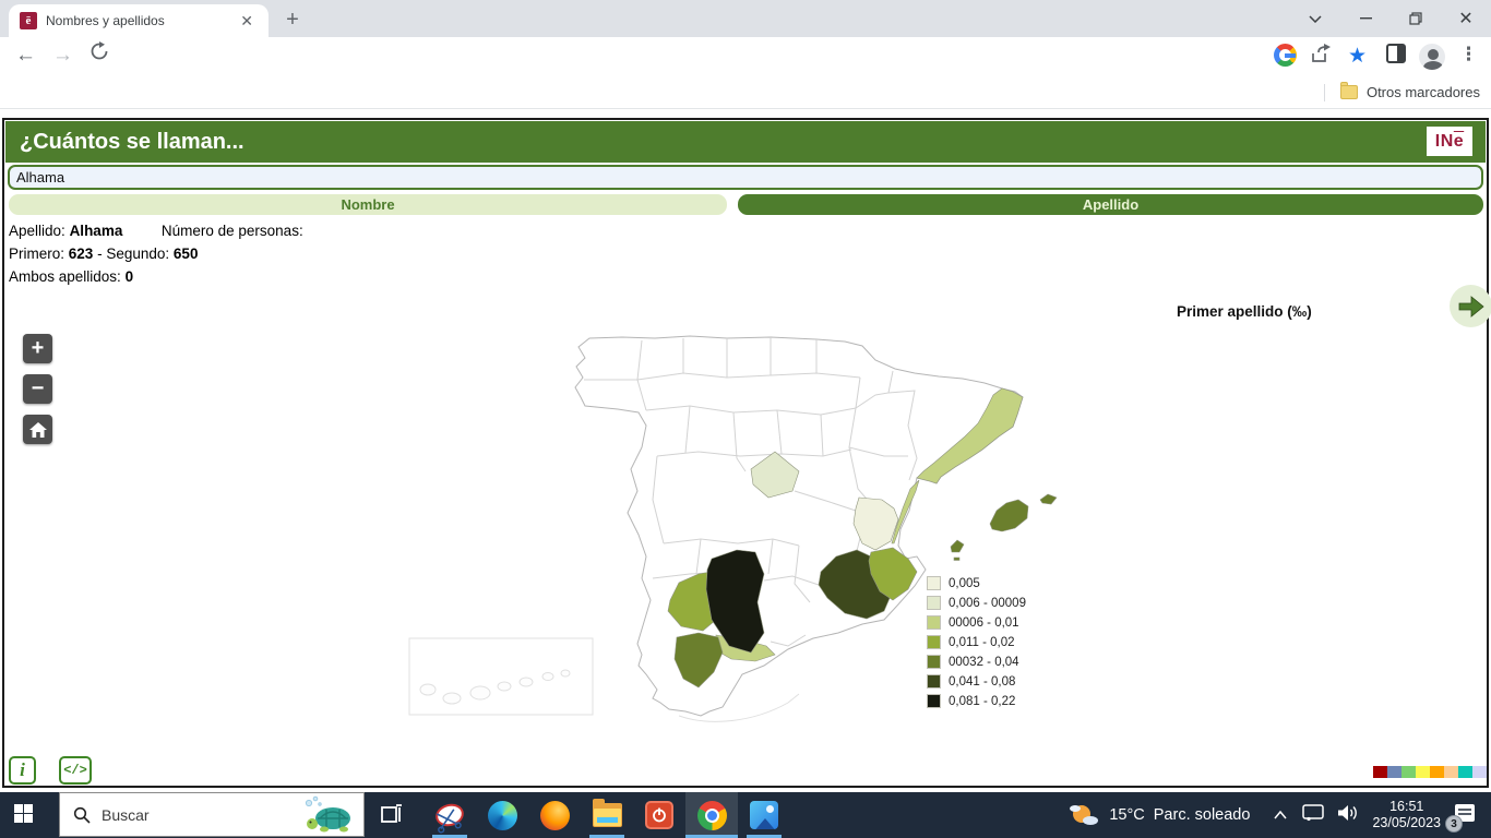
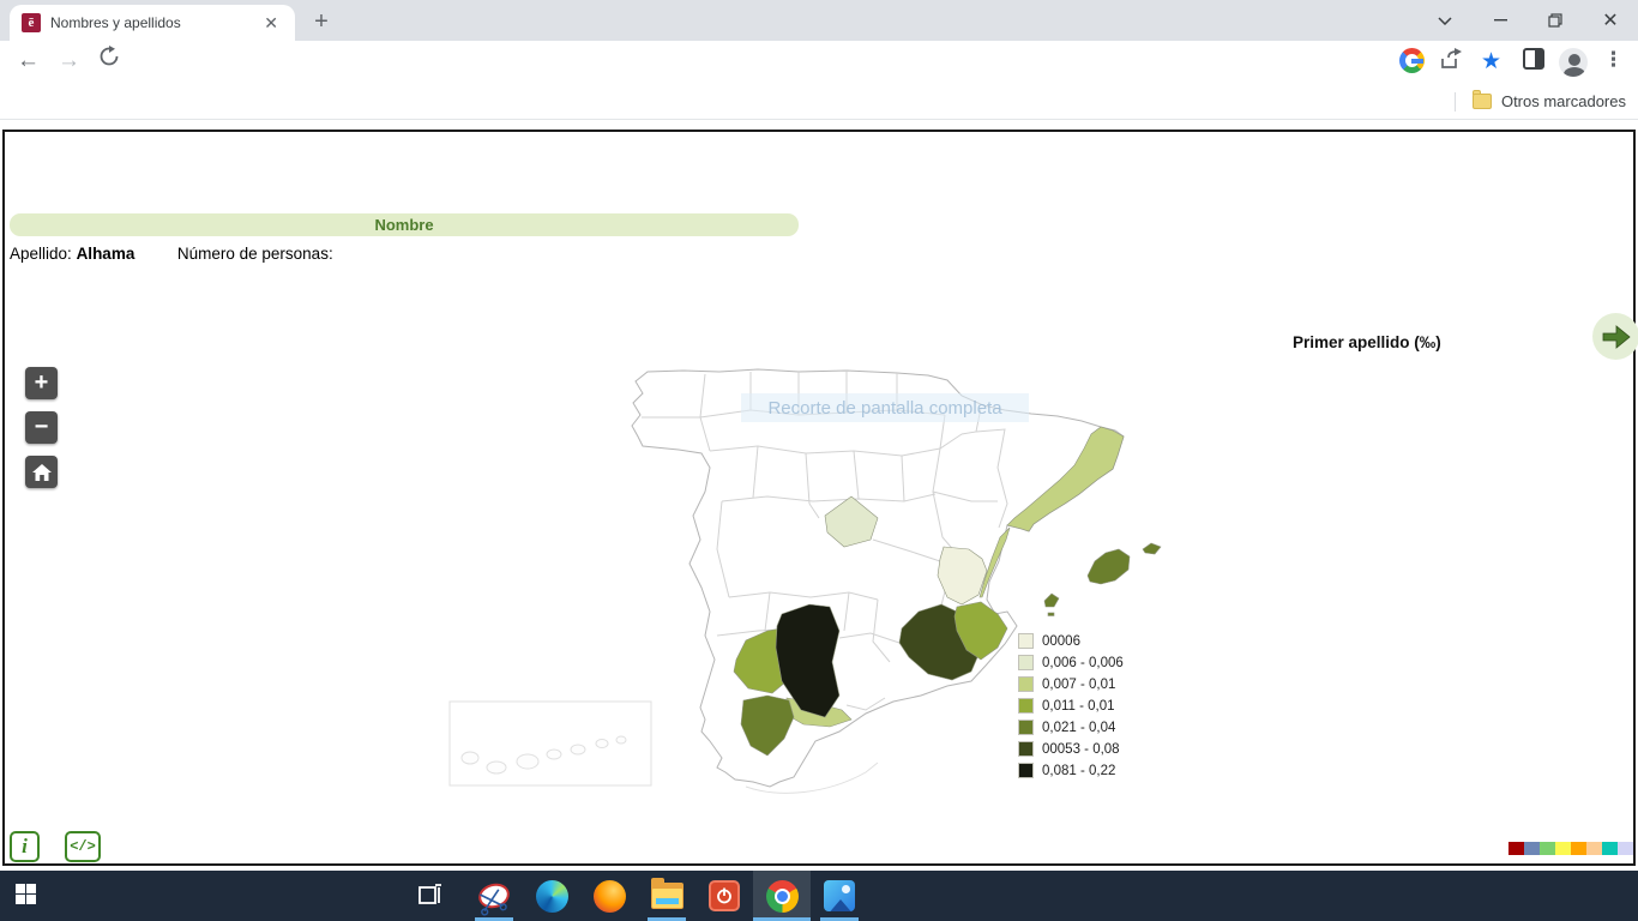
  ē
  Nombres y apellidos
  ✕
  +
  ✕
  ←
  →
  ★
  ⋮
  Otros marcadores
- ¿Cuántos se llaman...
- IN
- e
- Alhama
  Nombre
- Apellido
  Apellido: Alhama Número de personas:
- Primero: 623 - Segundo: 650
- Ambos apellidos: 0
  Primer apellido (‰)
  +
  −
+ Recorte de pantalla completa
- 0,005
+ 00006
- 0,006 - 00009
+ 0,006 - 0,006
- 00006 - 0,01
+ 0,007 - 0,01
- 0,011 - 0,02
+ 0,011 - 0,01
- 00032 - 0,04
+ 0,021 - 0,04
- 0,041 - 0,08
+ 00053 - 0,08
  0,081 - 0,22
  i
  </>
- Buscar
- 15°C
- Parc. soleado
- 16:51
- 23/05/2023
- 3
